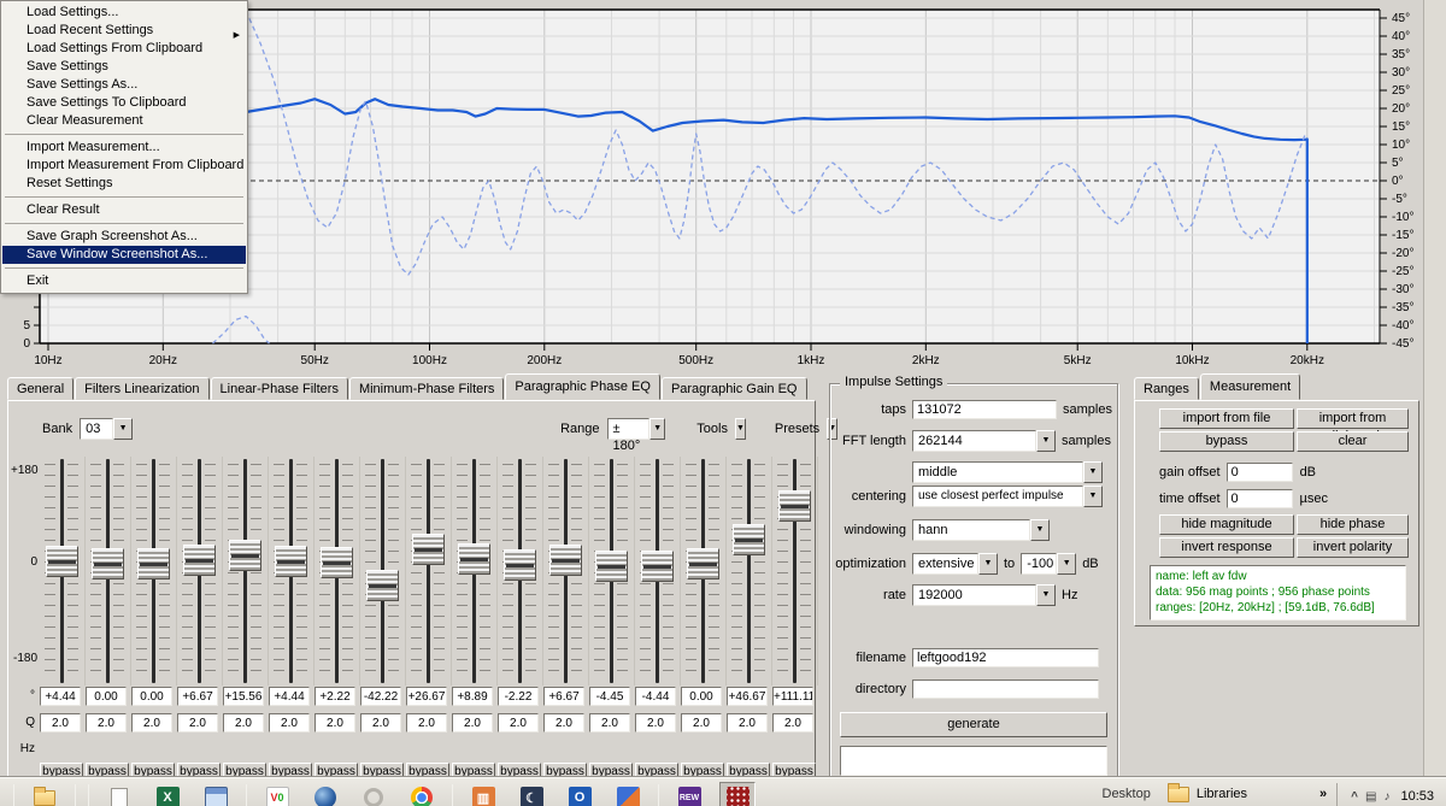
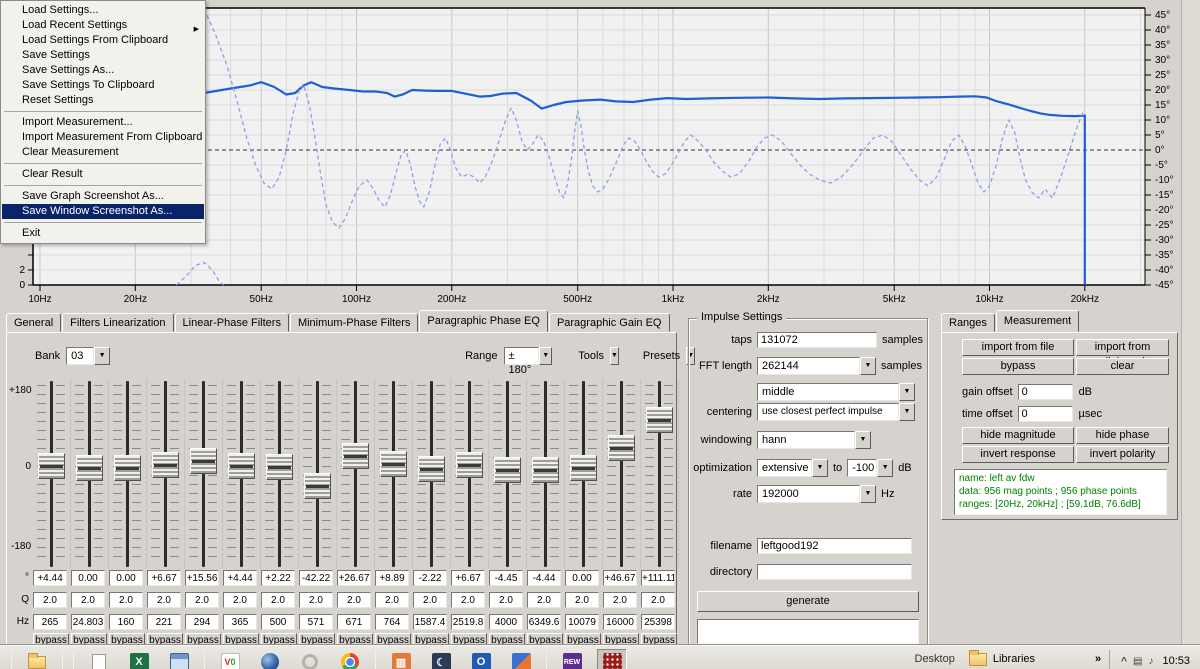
  -45°
  -40°
  -35°
  -30°
  -25°
  -20°
  -15°
  -10°
  -5°
  0°
  5°
  10°
  15°
  20°
  25°
  30°
  35°
  40°
  45°
- 5
+ 2
  0
  10Hz
  20Hz
  50Hz
  100Hz
  200Hz
  500Hz
  1kHz
  2kHz
  5kHz
  10kHz
  20kHz
  Load Settings...
  Load Recent Settings
  Load Settings From Clipboard
  Save Settings
  Save Settings As...
  Save Settings To Clipboard
- Clear Measurement
+ Reset Settings
  Import Measurement...
  Import Measurement From Clipboard
- Reset Settings
+ Clear Measurement
  Clear Result
  Save Graph Screenshot As...
  Save Window Screenshot As...
  Exit
  General
  Filters Linearization
  Linear-Phase Filters
  Minimum-Phase Filters
  Paragraphic Phase EQ
  Paragraphic Gain EQ
  Bank
  03
  Range
  ± 180°
  Tools
  Presets
  +180
  0
  -180
  °
  Q
  Hz
  +4.44
  0.00
  0.00
  +6.67
  +15.56
  +4.44
  +2.22
  -42.22
  +26.67
  +8.89
  -2.22
  +6.67
  -4.45
  -4.44
  0.00
  +46.67
  +111.11
  2.0
  2.0
  2.0
  2.0
  2.0
  2.0
  2.0
  2.0
  2.0
  2.0
  2.0
  2.0
  2.0
  2.0
  2.0
  2.0
  2.0
+ 265
+ 24.803
+ 160
+ 221
+ 294
+ 365
+ 500
+ 571
+ 671
+ 764
+ 1587.4
+ 2519.8
+ 4000
+ 6349.6
+ 10079
+ 16000
+ 25398
  bypass
  bypass
  bypass
  bypass
  bypass
  bypass
  bypass
  bypass
  bypass
  bypass
  bypass
  bypass
  bypass
  bypass
  bypass
  bypass
  bypass
  Impulse Settings
  taps
  131072
  samples
  FFT length
  262144
  samples
  middle
  centering
  use closest perfect impulse
  windowing
  hann
  optimization
  extensive
  to
  -100
  dB
  rate
  192000
  Hz
  filename
  leftgood192
  directory
  generate
  Ranges
  Measurement
  import from file
  bypass
  clear
  gain offset
  0
  dB
  time offset
  0
  µsec
  hide magnitude
  hide phase
  invert response
  invert polarity
  name: left av fdw
  data: 956 mag points ; 956 phase points
  ranges: [20Hz, 20kHz] ; [59.1dB, 76.6dB]
  X
  V
  0
  ▥
  ☾
  O
  Desktop
  Libraries
  »
  ^
  ▤
  ♪
  10:53
